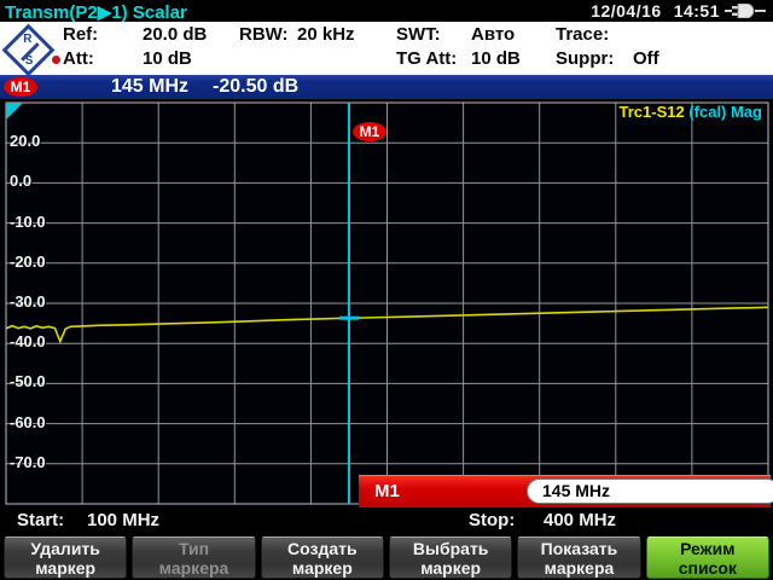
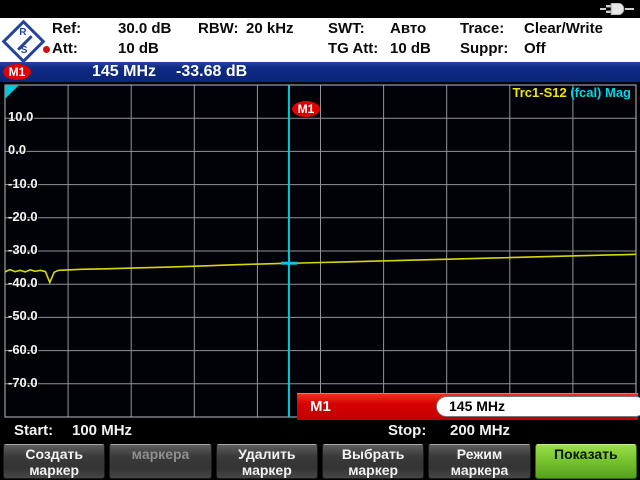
- Transm(P2▶1) Scalar
- 12/04/16 14:51
  Ref:
- 20.0 dB
+ 30.0 dB
  RBW:
  20 kHz
  SWT:
  Авто
  Trace:
+ Clear/Write
  Att:
  10 dB
  TG Att:
  10 dB
  Suppr:
  Off
  M1
  145 MHz
- -20.50 dB
+ -33.68 dB
  Trc1-S12 (fcal) Mag
  M1
- 20.0
+ 10.0
  0.0
  -10.0
  -20.0
  -30.0
  -40.0
  -50.0
  -60.0
  -70.0
  M1
  145 MHz
  Start:
  100 MHz
  Stop:
- 400 MHz
+ 200 MHz
- Удалить
+ Создать
  маркер
- Тип
  маркера
- Создать
+ Удалить
  маркер
  Выбрать
  маркер
- Показать
+ Режим
  маркера
- Режим
+ Показать
- список
